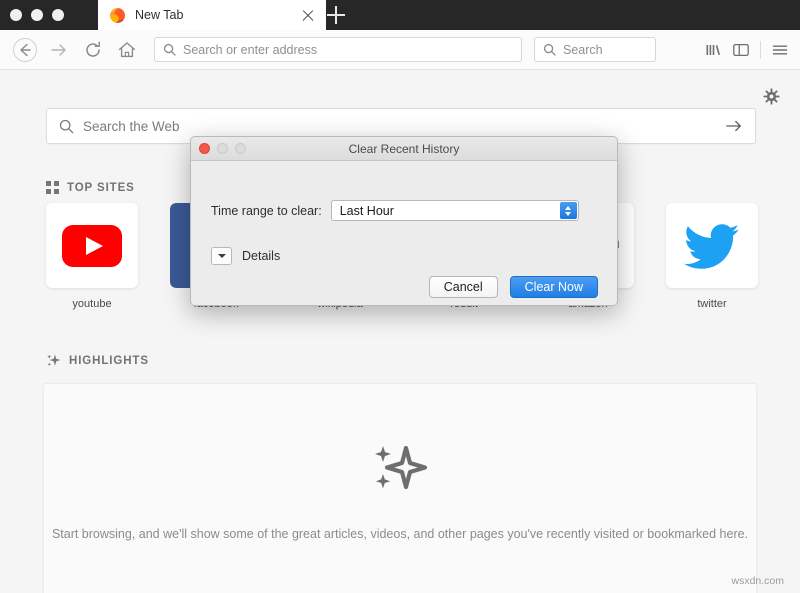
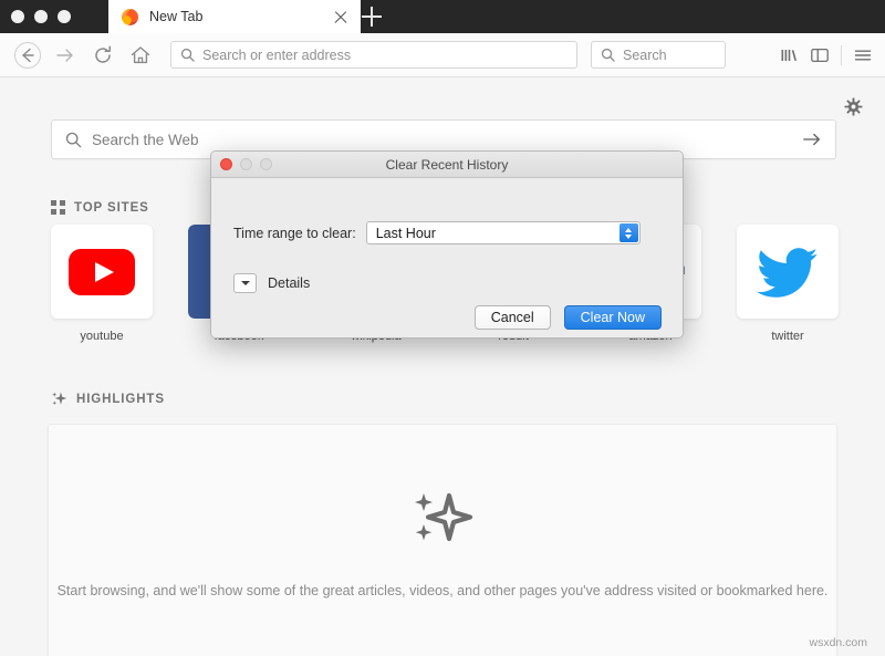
  New Tab
  Search or enter address
  Search
  Search the Web
  TOP SITES
  youtube
  twitter
  HIGHLIGHTS
- Start browsing, and we'll show some of the great articles, videos, and other pages you've recently visited or bookmarked here.
+ Start browsing, and we'll show some of the great articles, videos, and other pages you've address visited or bookmarked here.
  wsxdn.com
  Clear Recent History
  Time range to clear:
  Last Hour
  Details
  Cancel
  Clear Now
